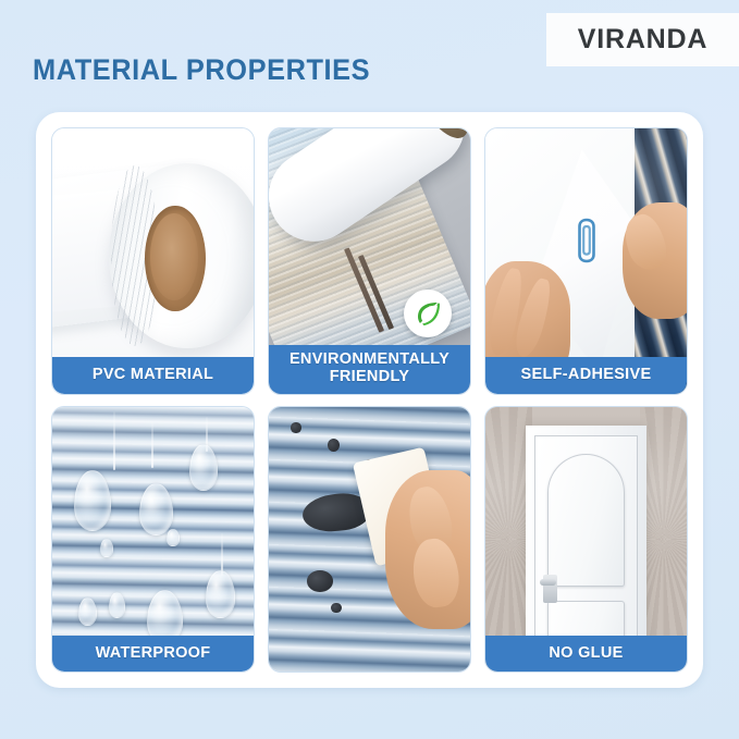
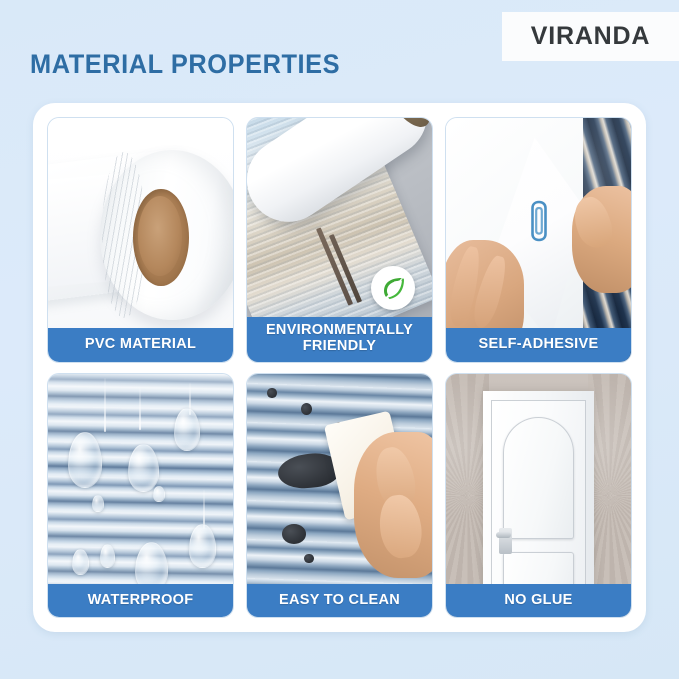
  VIRANDA
  MATERIAL PROPERTIES
  PVC MATERIAL
  ENVIRONMENTALLY
  FRIENDLY
  SELF-ADHESIVE
  WATERPROOF
+ EASY TO CLEAN
  NO GLUE
